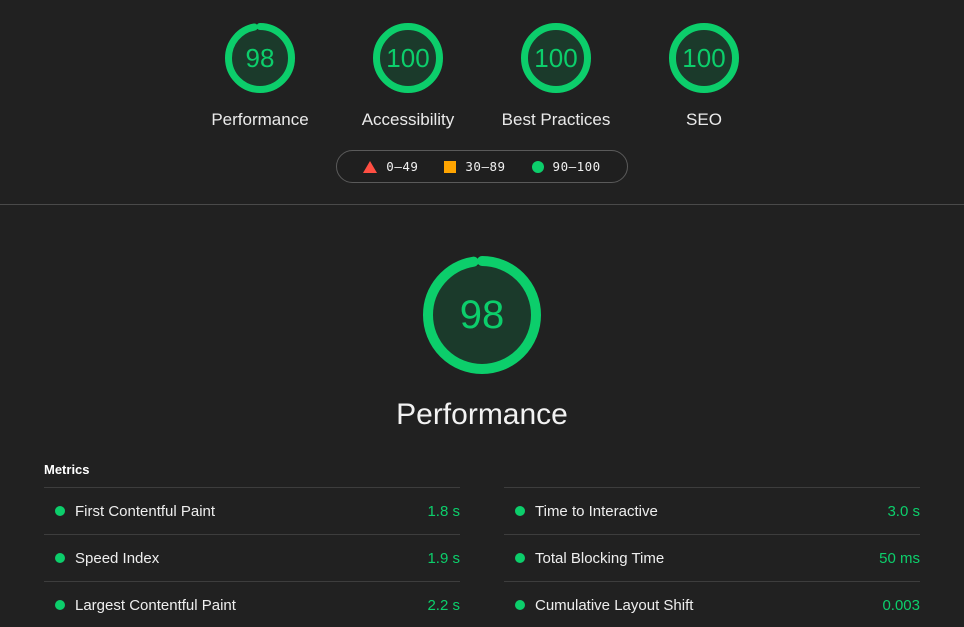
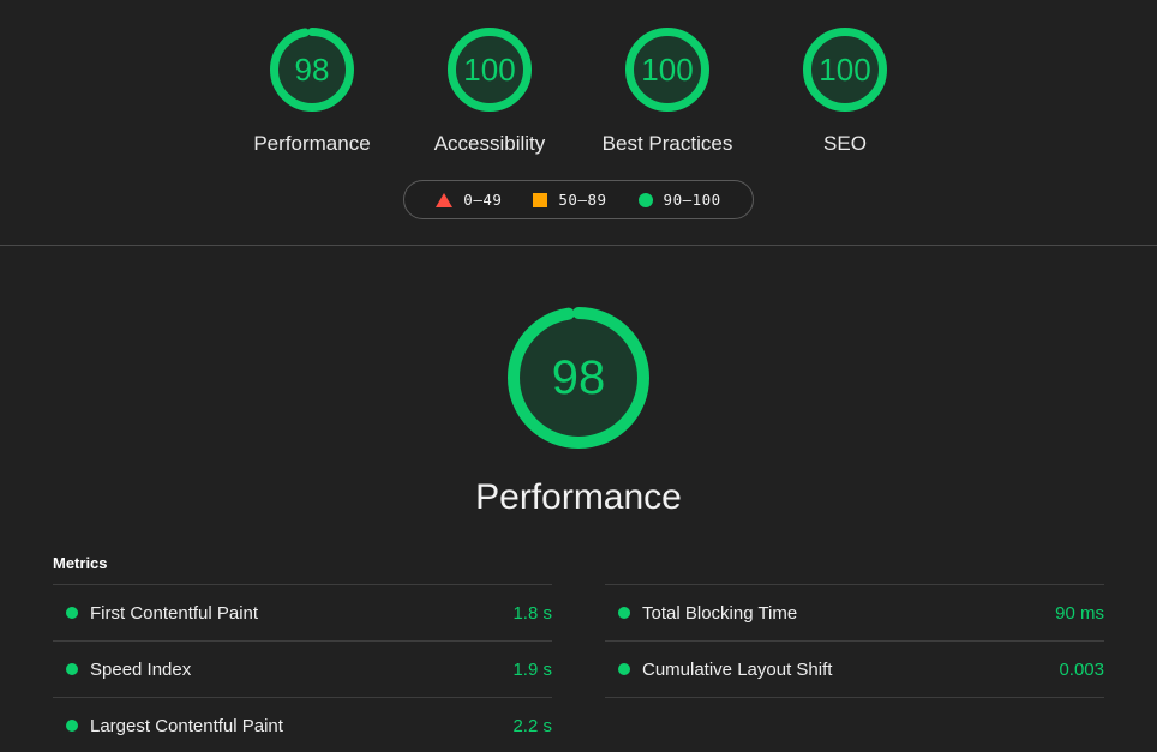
  98
  Performance
  100
  Accessibility
  100
  Best Practices
  100
  SEO
  0–49
- 30–89
+ 50–89
  90–100
  98
  Performance
  Metrics
  First Contentful Paint
  1.8 s
  Speed Index
  1.9 s
  Largest Contentful Paint
  2.2 s
- Time to Interactive
- 3.0 s
  Total Blocking Time
- 50 ms
+ 90 ms
  Cumulative Layout Shift
  0.003
